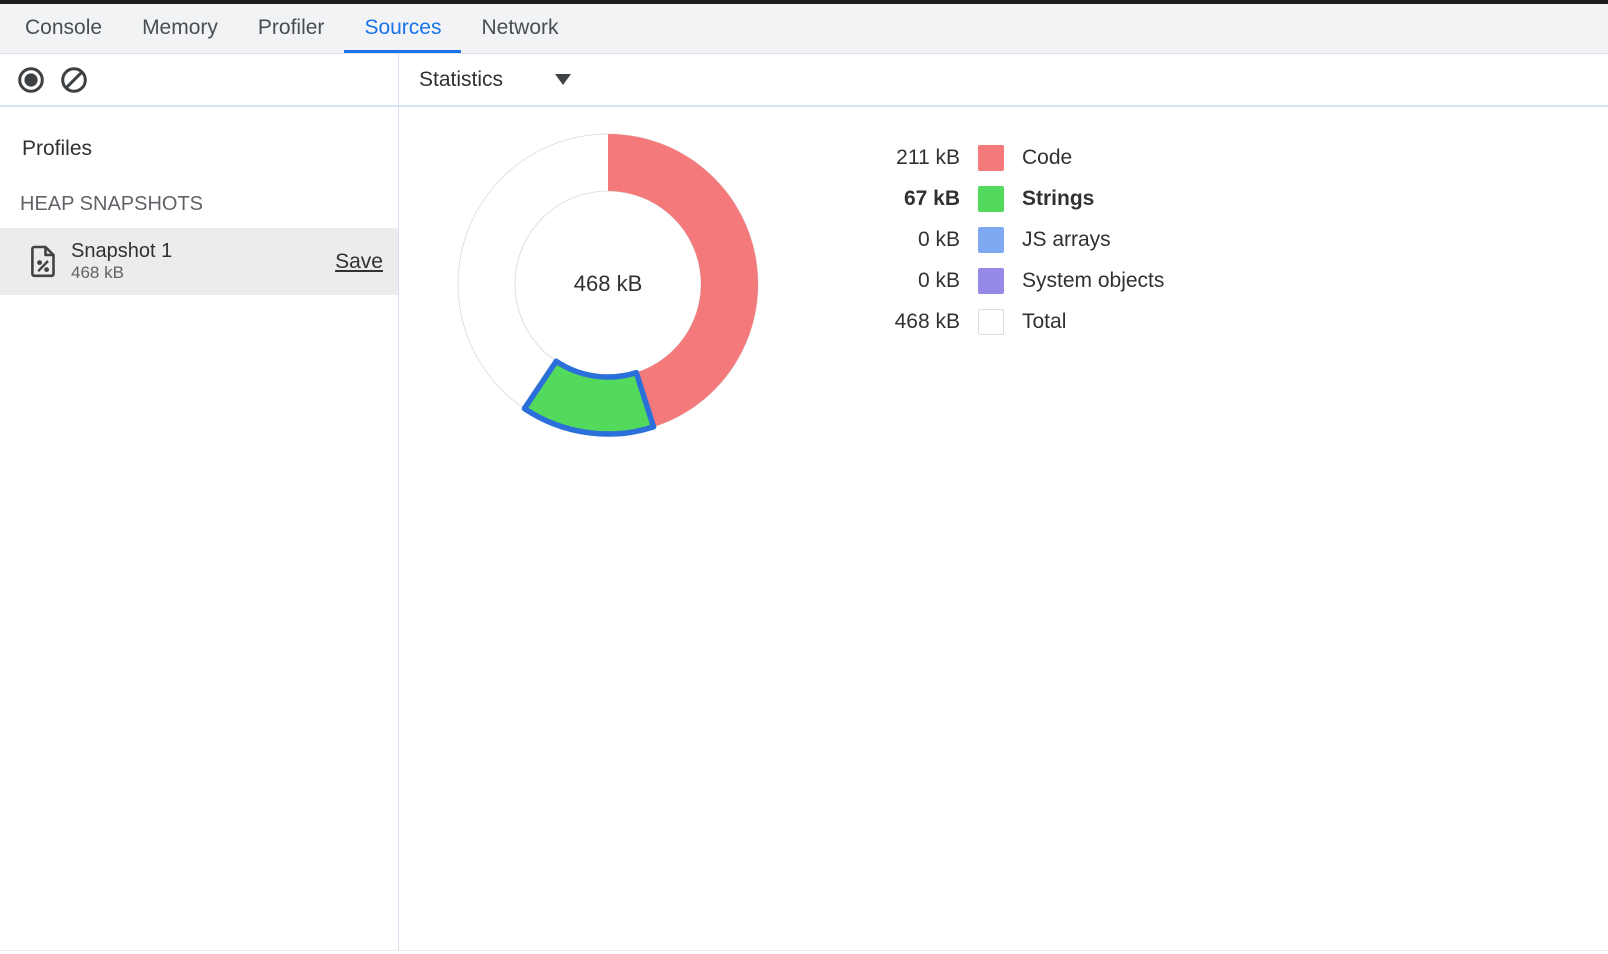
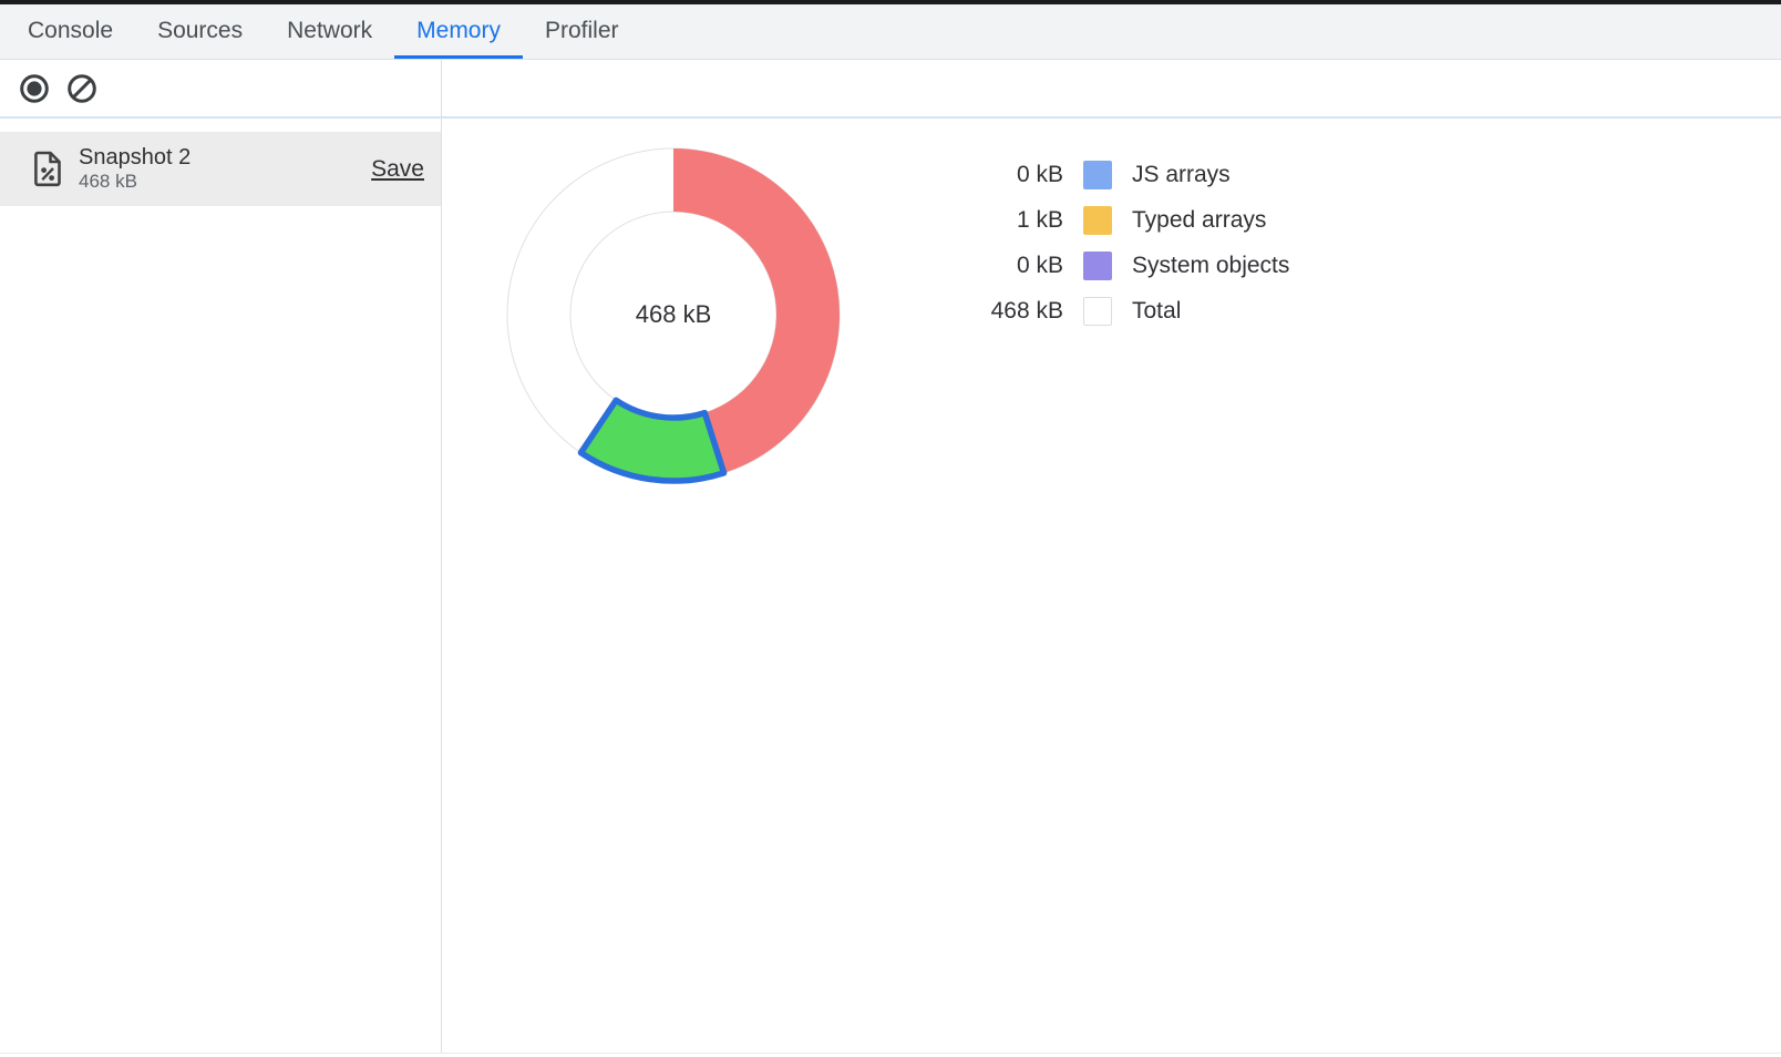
  Console
- Memory
+ Sources
- Profiler
+ Network
- Sources
+ Memory
- Network
+ Profiler
- Statistics
- Profiles
- HEAP SNAPSHOTS
- Snapshot 1
+ Snapshot 2
  468 kB
  Save
  468 kB
- 211 kB
- Code
- 67 kB
- Strings
  0 kB
  JS arrays
+ 1 kB
+ Typed arrays
  0 kB
  System objects
  468 kB
  Total
